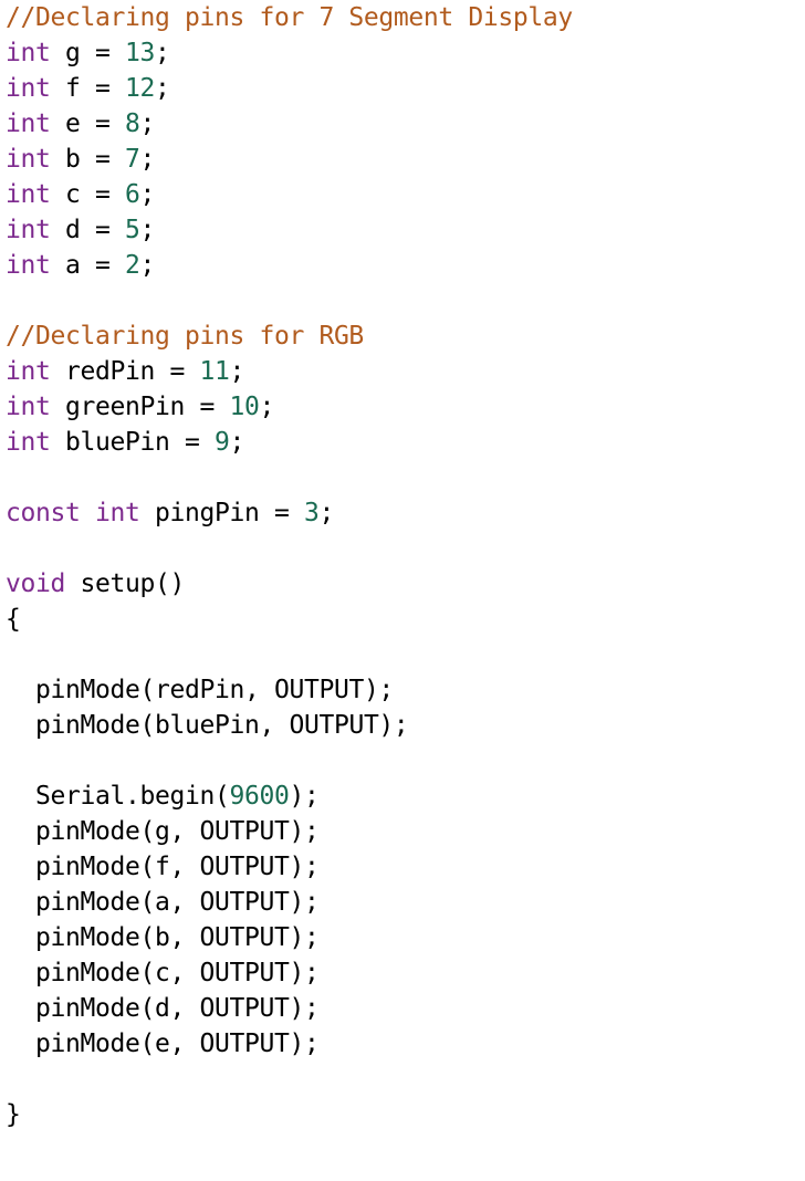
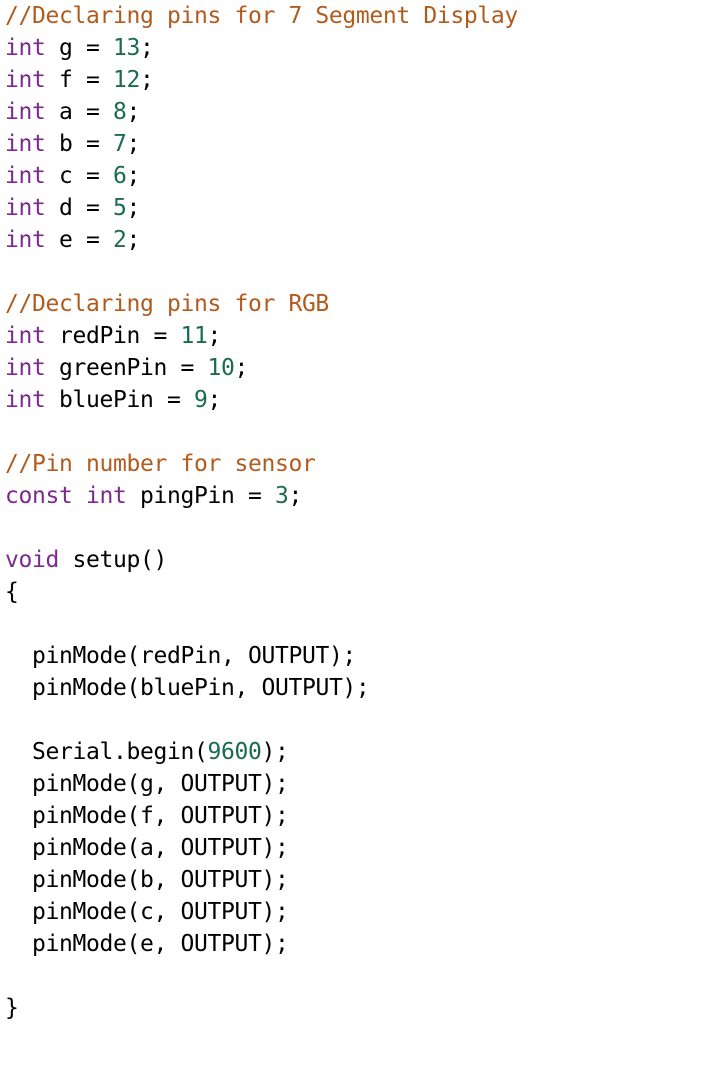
  //Declaring pins for 7 Segment Display
  int g = 13;
  int f = 12;
- int e = 8;
+ int a = 8;
  int b = 7;
  int c = 6;
  int d = 5;
- int a = 2;
+ int e = 2;
  //Declaring pins for RGB
  int redPin = 11;
  int greenPin = 10;
  int bluePin = 9;
+ //Pin number for sensor
  const int pingPin = 3;
  void setup()
  {
  pinMode(redPin, OUTPUT);
  pinMode(bluePin, OUTPUT);
  Serial.begin(9600);
  pinMode(g, OUTPUT);
  pinMode(f, OUTPUT);
  pinMode(a, OUTPUT);
  pinMode(b, OUTPUT);
  pinMode(c, OUTPUT);
- pinMode(d, OUTPUT);
  pinMode(e, OUTPUT);
  }
